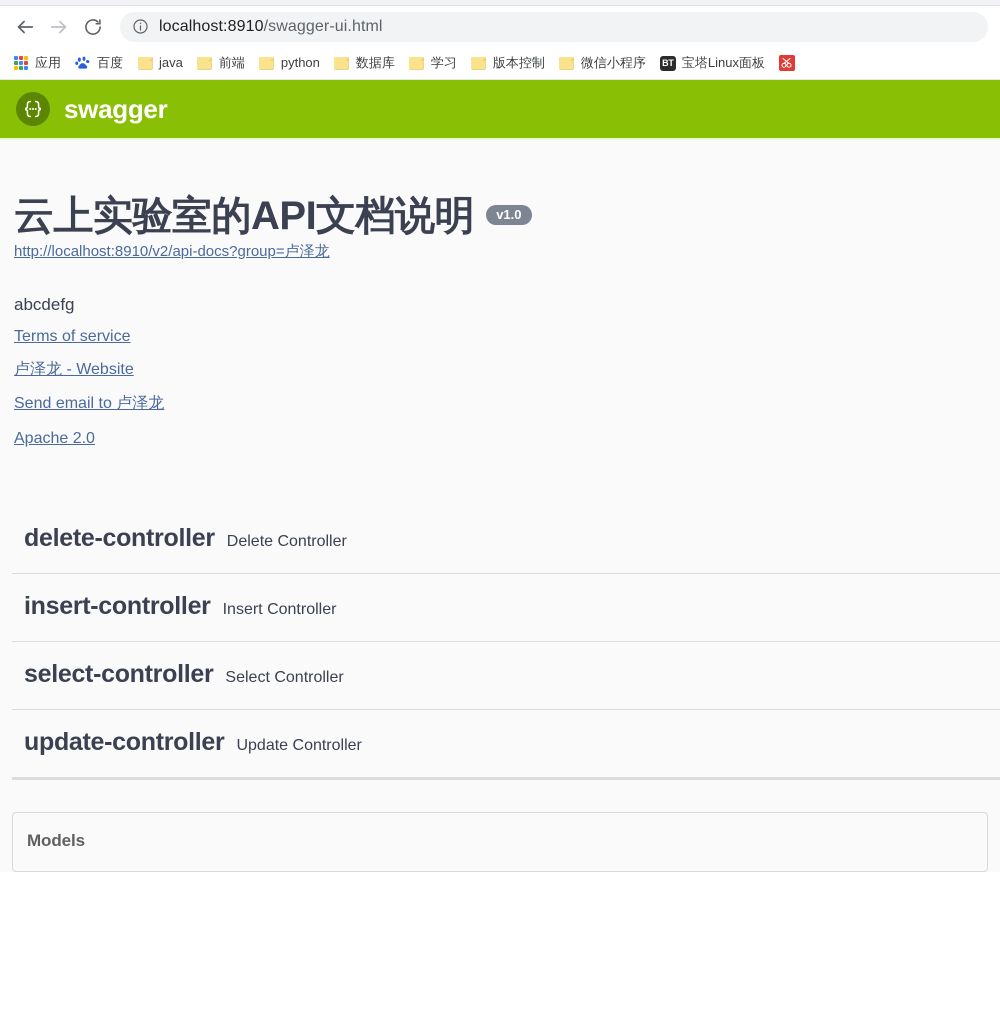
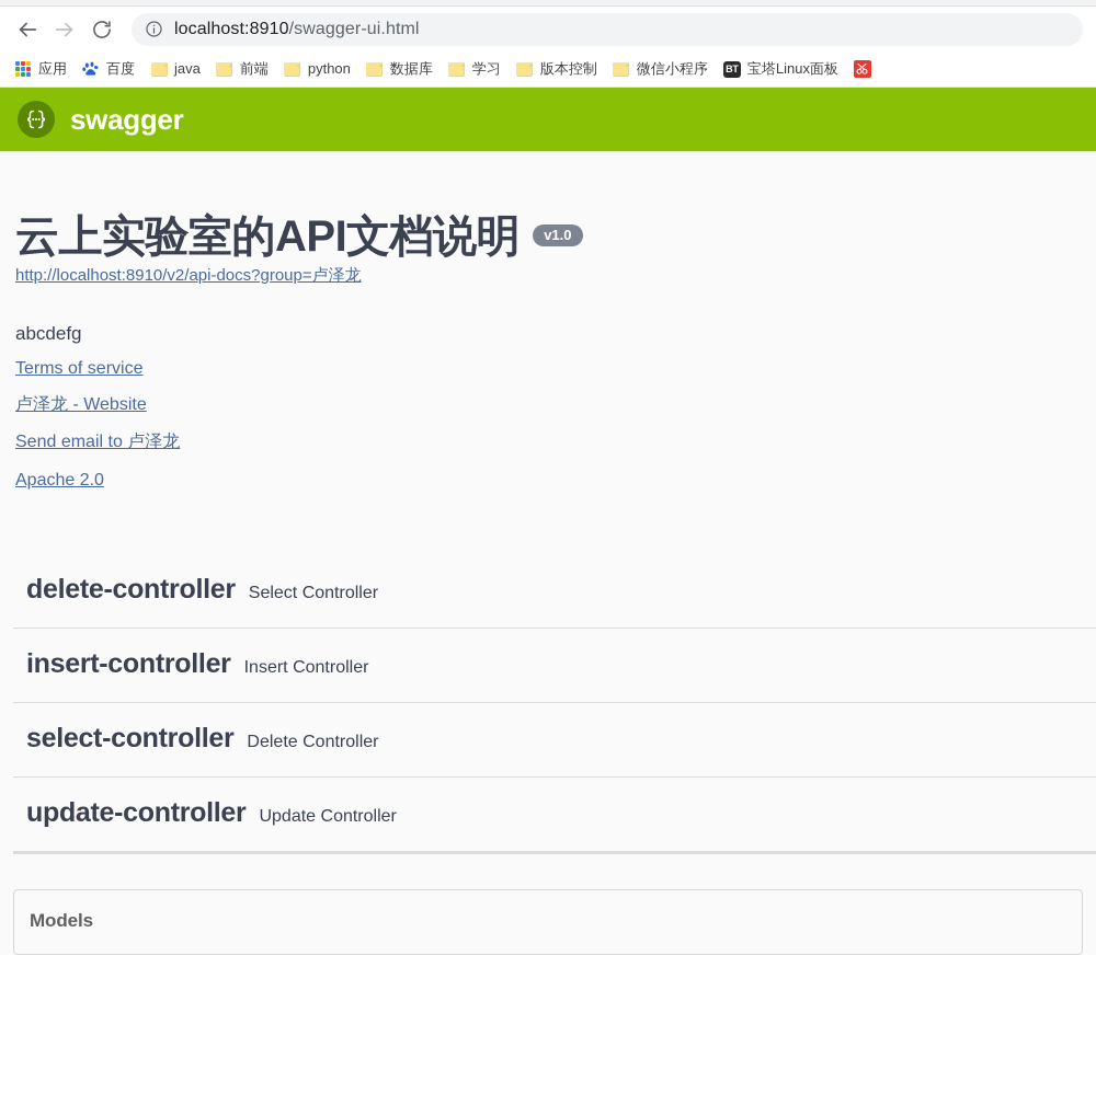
  localhost:8910/swagger-ui.html
  应用
  百度
  java
  前端
  python
  数据库
  学习
  版本控制
  微信小程序
  BT
  宝塔Linux面板
  swagger
  云上实验室的API文档说明
  v1.0
  http://localhost:8910/v2/api-docs?group=卢泽龙
  abcdefg
  Terms of service
  卢泽龙 - Website
  Send email to 卢泽龙
  Apache 2.0
  delete-controller
- Delete Controller
+ Select Controller
  insert-controller
  Insert Controller
  select-controller
- Select Controller
+ Delete Controller
  update-controller
  Update Controller
  Models
